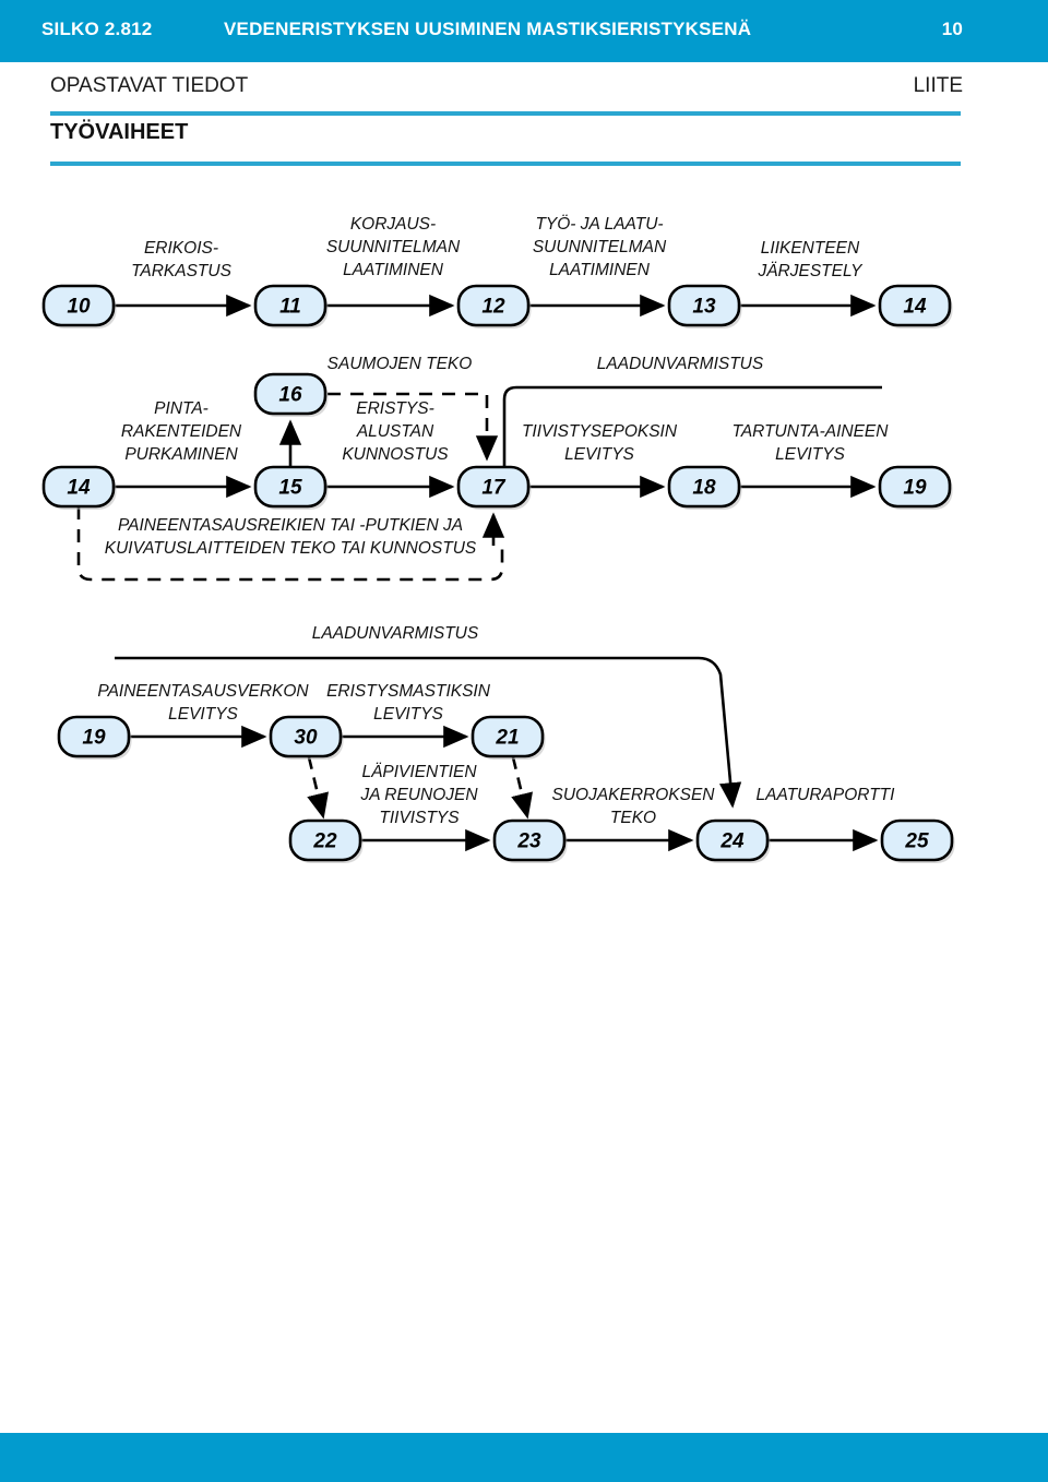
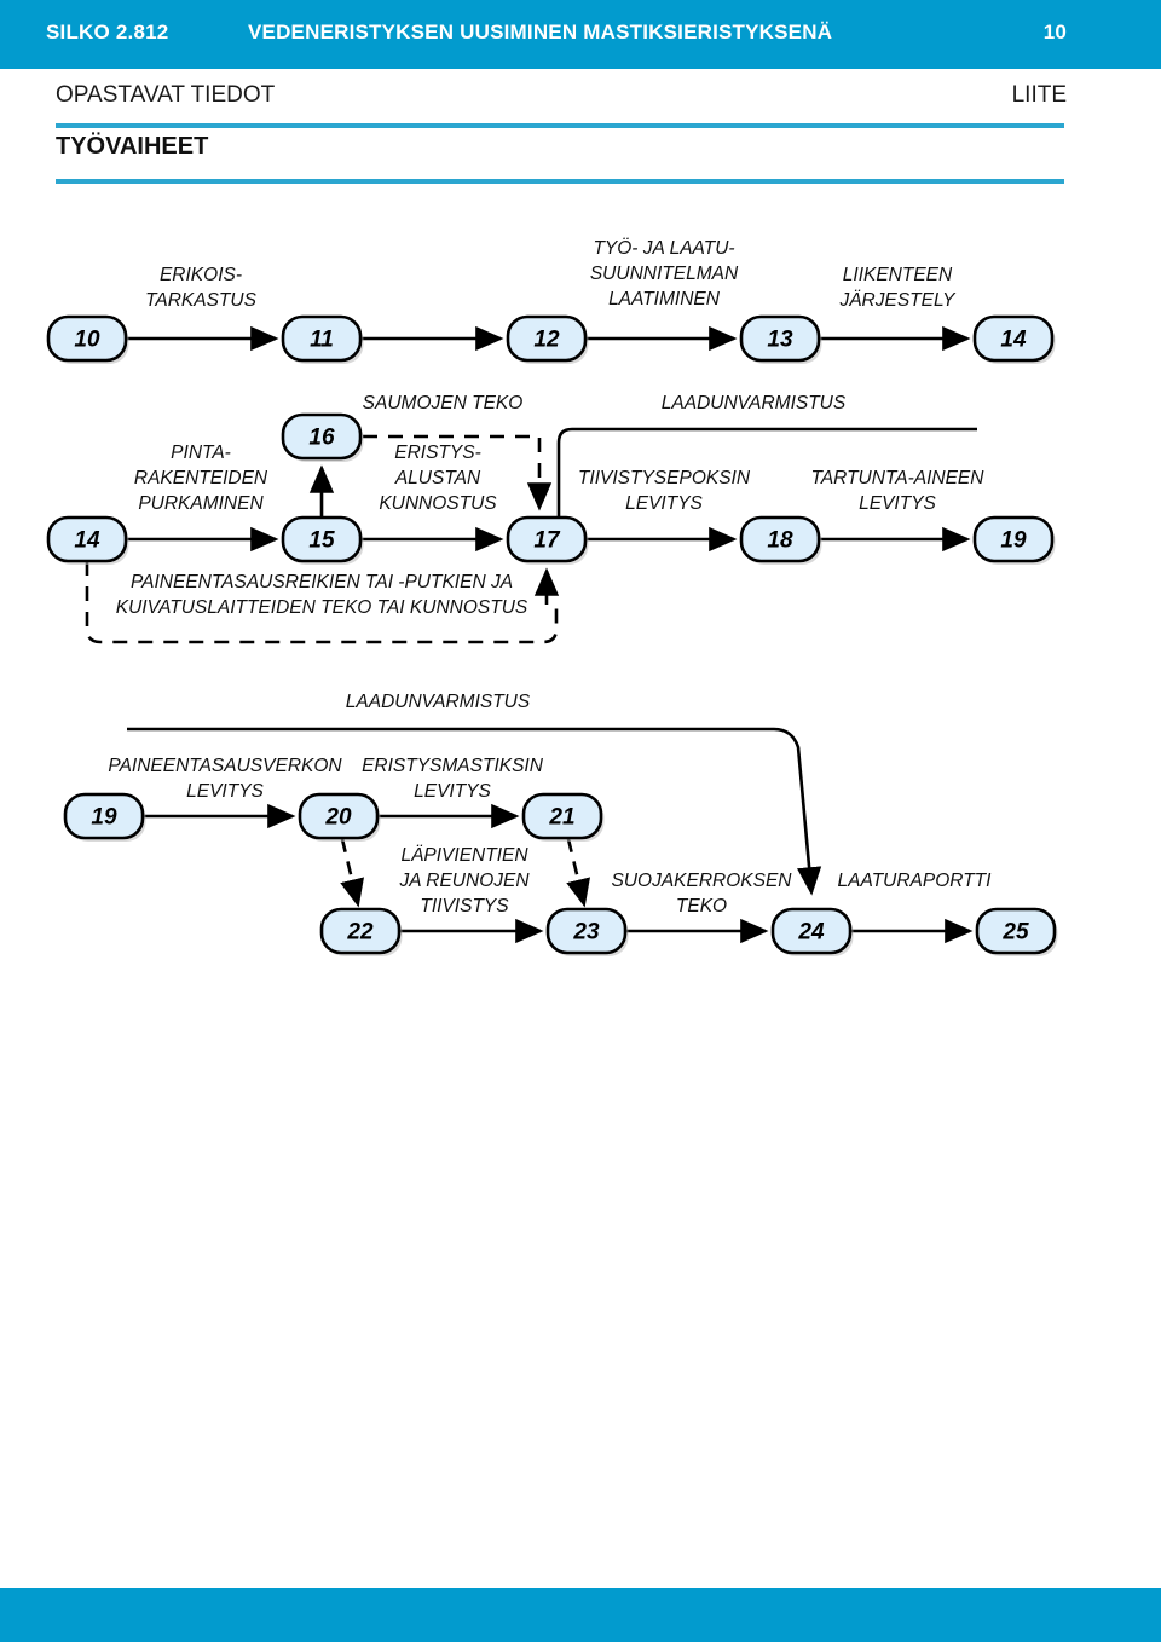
  SILKO 2.812
  VEDENERISTYKSEN UUSIMINEN MASTIKSIERISTYKSENÄ
  10
  OPASTAVAT TIEDOT
  LIITE
  TYÖVAIHEET
  ERIKOIS- TARKASTUS
- KORJAUS- SUUNNITELMAN LAATIMINEN
  TYÖ- JA LAATU- SUUNNITELMAN LAATIMINEN
  LIIKENTEEN JÄRJESTELY
  SAUMOJEN TEKO
  LAADUNVARMISTUS
  PINTA- RAKENTEIDEN PURKAMINEN
  ERISTYS- ALUSTAN KUNNOSTUS
  TIIVISTYSEPOKSIN LEVITYS
  TARTUNTA-AINEEN LEVITYS
  PAINEENTASAUSREIKIEN TAI -PUTKIEN JA KUIVATUSLAITTEIDEN TEKO TAI KUNNOSTUS
  LAADUNVARMISTUS
  PAINEENTASAUSVERKON LEVITYS
  ERISTYSMASTIKSIN LEVITYS
  LÄPIVIENTIEN JA REUNOJEN TIIVISTYS
  SUOJAKERROKSEN TEKO
  LAATURAPORTTI
  10
  11
  12
  13
  14
  14
  16
  15
  17
  18
  19
  19
- 30
+ 20
  21
  22
  23
  24
  25
